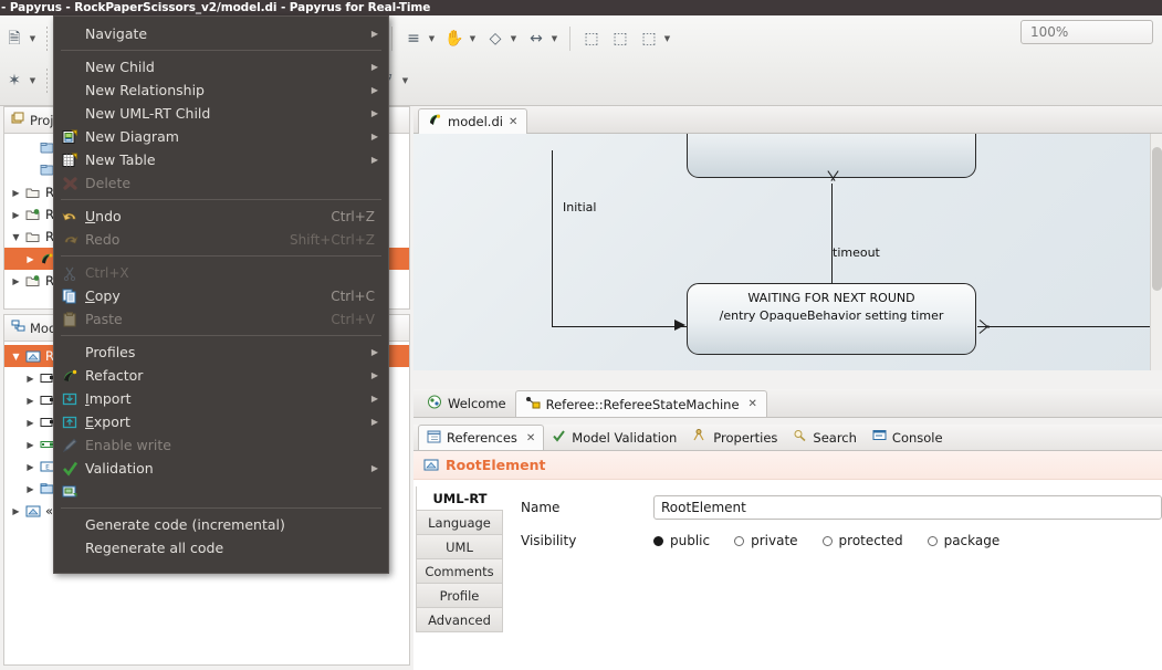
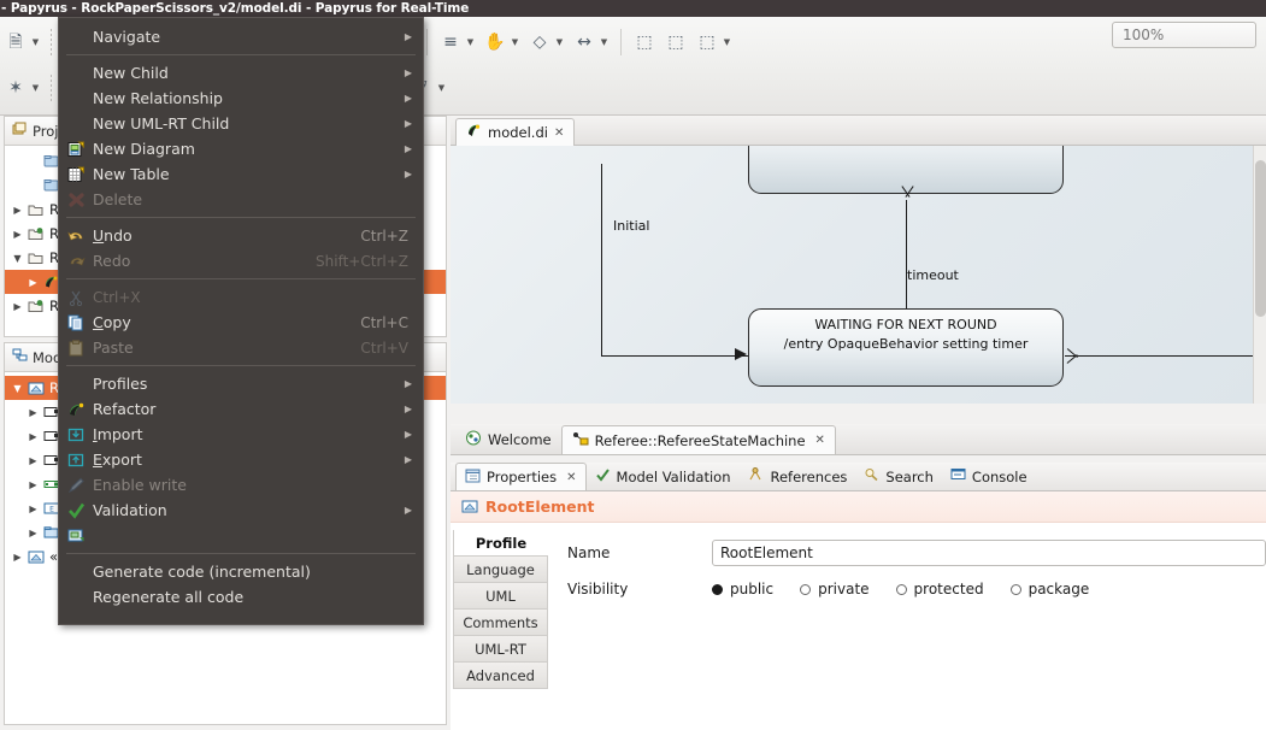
  - Papyrus - RockPaperScissors_v2/model.di - Papyrus for Real-Time
  🗎
  ▼
  ≡
  ▼
  ✋
  ▼
  ◇
  ▼
  ↔
  ▼
  ⬚
  ⬚
  ⬚
  ▼
  ✶
  ▼
  ▼
  100%
  ▶
  ▶
  ▼
  ▶
  ▶
  ▼
  ▶
  ▶
  ▶
  ▶
  ▶
  ▶
  ▶
  model.di
  ✕
  Initial
  timeout
  WAITING FOR NEXT ROUND
  /entry OpaqueBehavior setting timer
  Welcome
  Referee::RefereeStateMachine
  ✕
- References
+ Properties
  ✕
  Model Validation
- Properties
+ References
  Search
  Console
  RootElement
- UML-RT
+ Profile
  Language
  UML
  Comments
- Profile
+ UML-RT
  Advanced
  Name
  RootElement
  Visibility
  public
  private
  protected
  package
  Navigate
  ▶
  New Child
  ▶
  New Relationship
  ▶
  New UML-RT Child
  ▶
  New Diagram
  ▶
  New Table
  ▶
  Delete
  Undo
  Ctrl+Z
  Redo
  Shift+Ctrl+Z
  Ctrl+X
  Copy
  Ctrl+C
  Paste
  Ctrl+V
  Profiles
  ▶
  Refactor
  ▶
  Import
  ▶
  Export
  ▶
  Enable write
  Validation
  ▶
  Generate code (incremental)
  Regenerate all code
